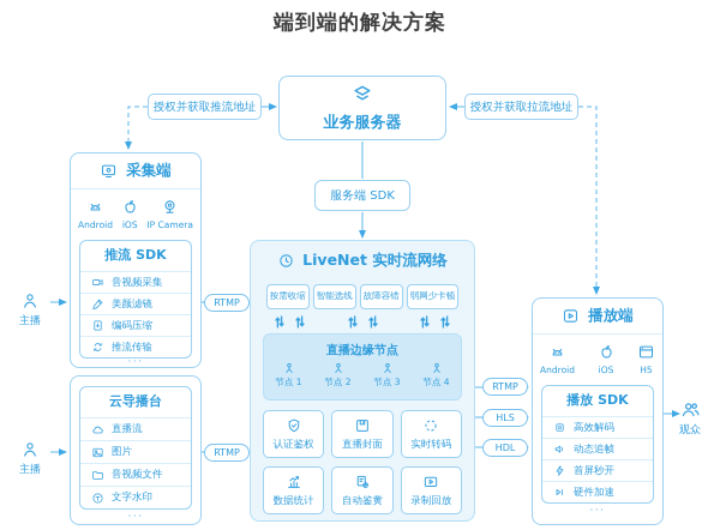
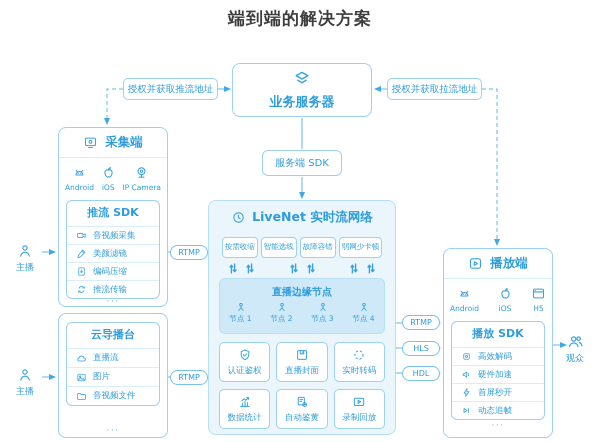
  端到端的解决方案
  业务服务器
  授权并获取推流地址
  授权并获取拉流地址
  采集端
  Android
  iOS
  IP Camera
  推流 SDK
  音视频采集
  美颜滤镜
  编码压缩
  推流传输
  ···
  云导播台
  直播流
  图片
  音视频文件
- 文字水印
  ···
  主播
  主播
  观众
  服务端 SDK
  LiveNet 实时流网络
  按需收缩
  智能选线
  故障容错
  弱网少卡顿
  直播边缘节点
  节点 1
  节点 2
  节点 3
  节点 4
  认证鉴权
  直播封面
  实时转码
  数据统计
  自动鉴黄
  录制回放
  播放端
  Android
  iOS
  H5
  播放 SDK
  高效解码
- 动态追帧
+ 硬件加速
  首屏秒开
- 硬件加速
+ 动态追帧
  ···
  RTMP
  RTMP
  RTMP
  HLS
  HDL
